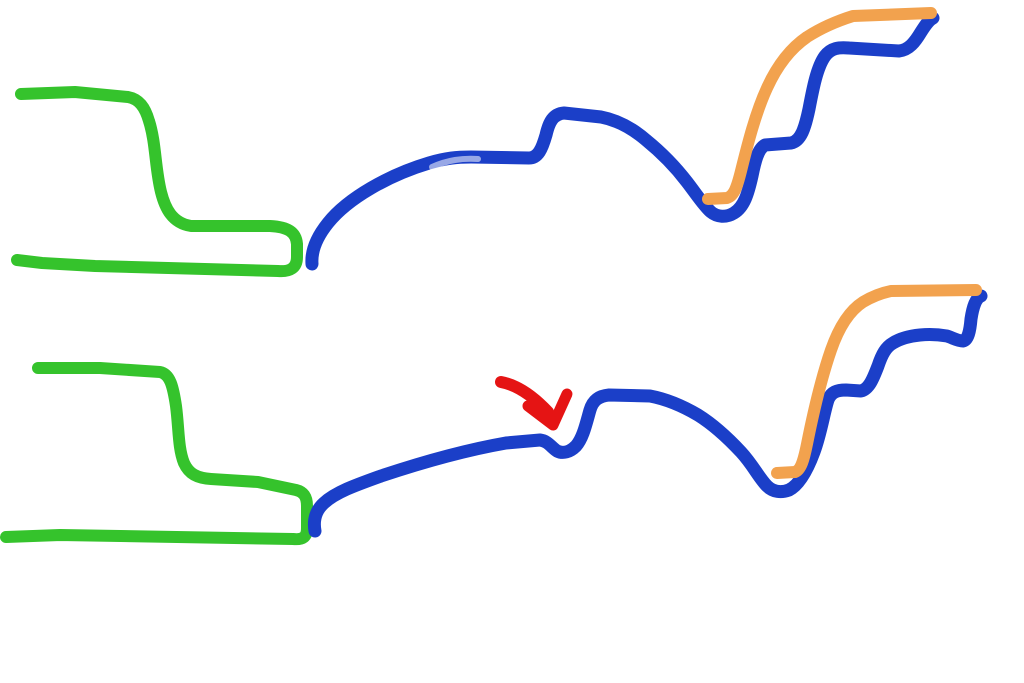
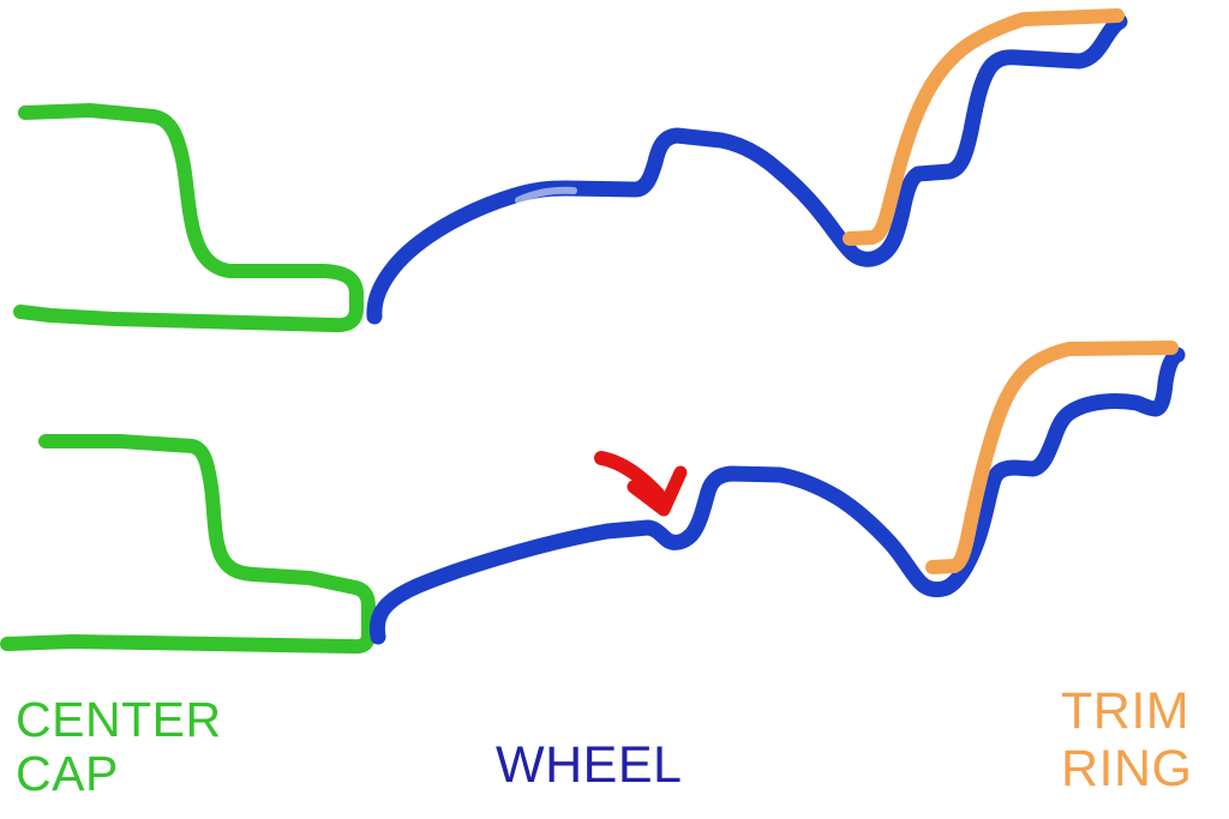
+ CENTER
+ CAP
+ WHEEL
+ TRIM
+ RING
